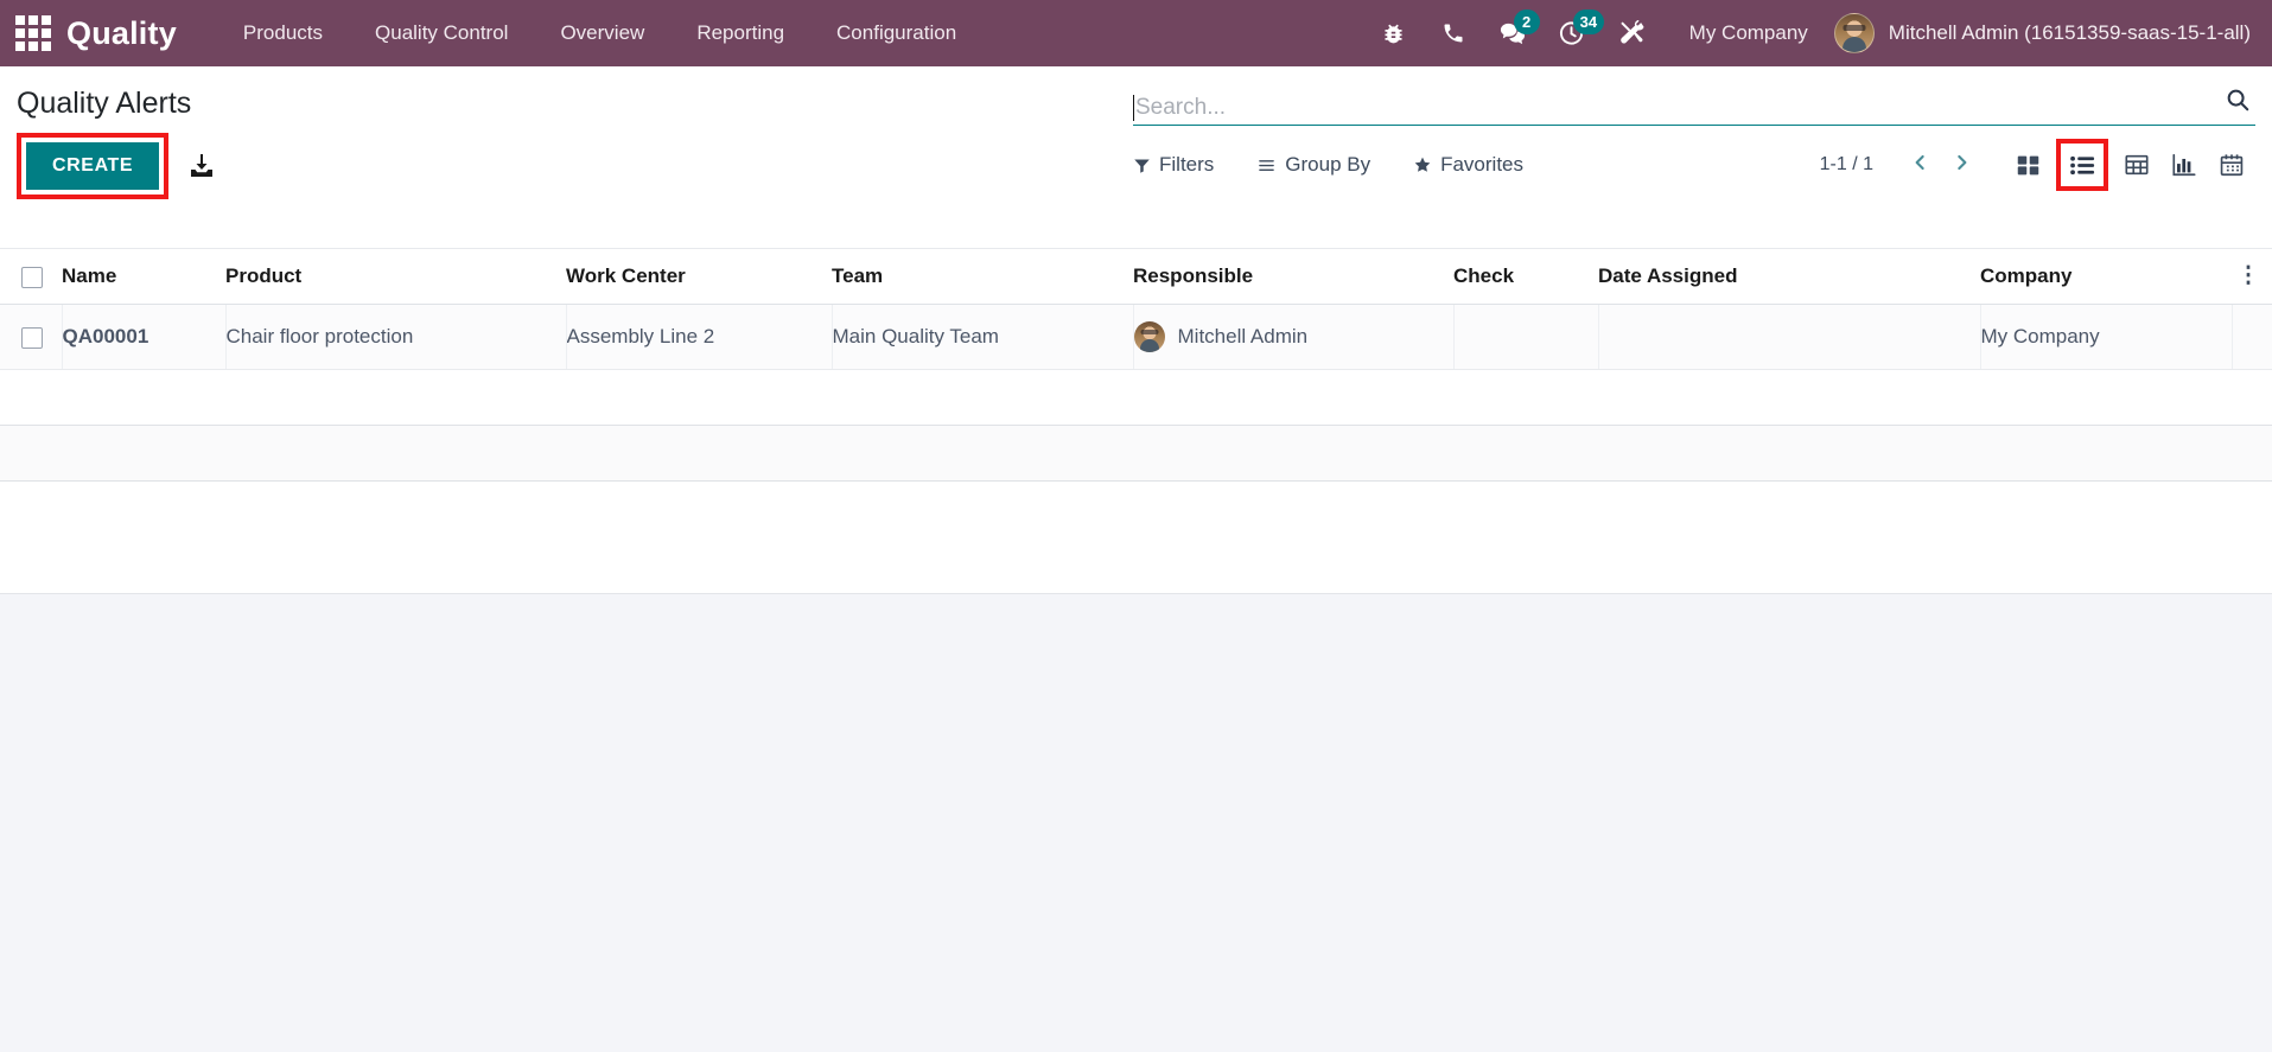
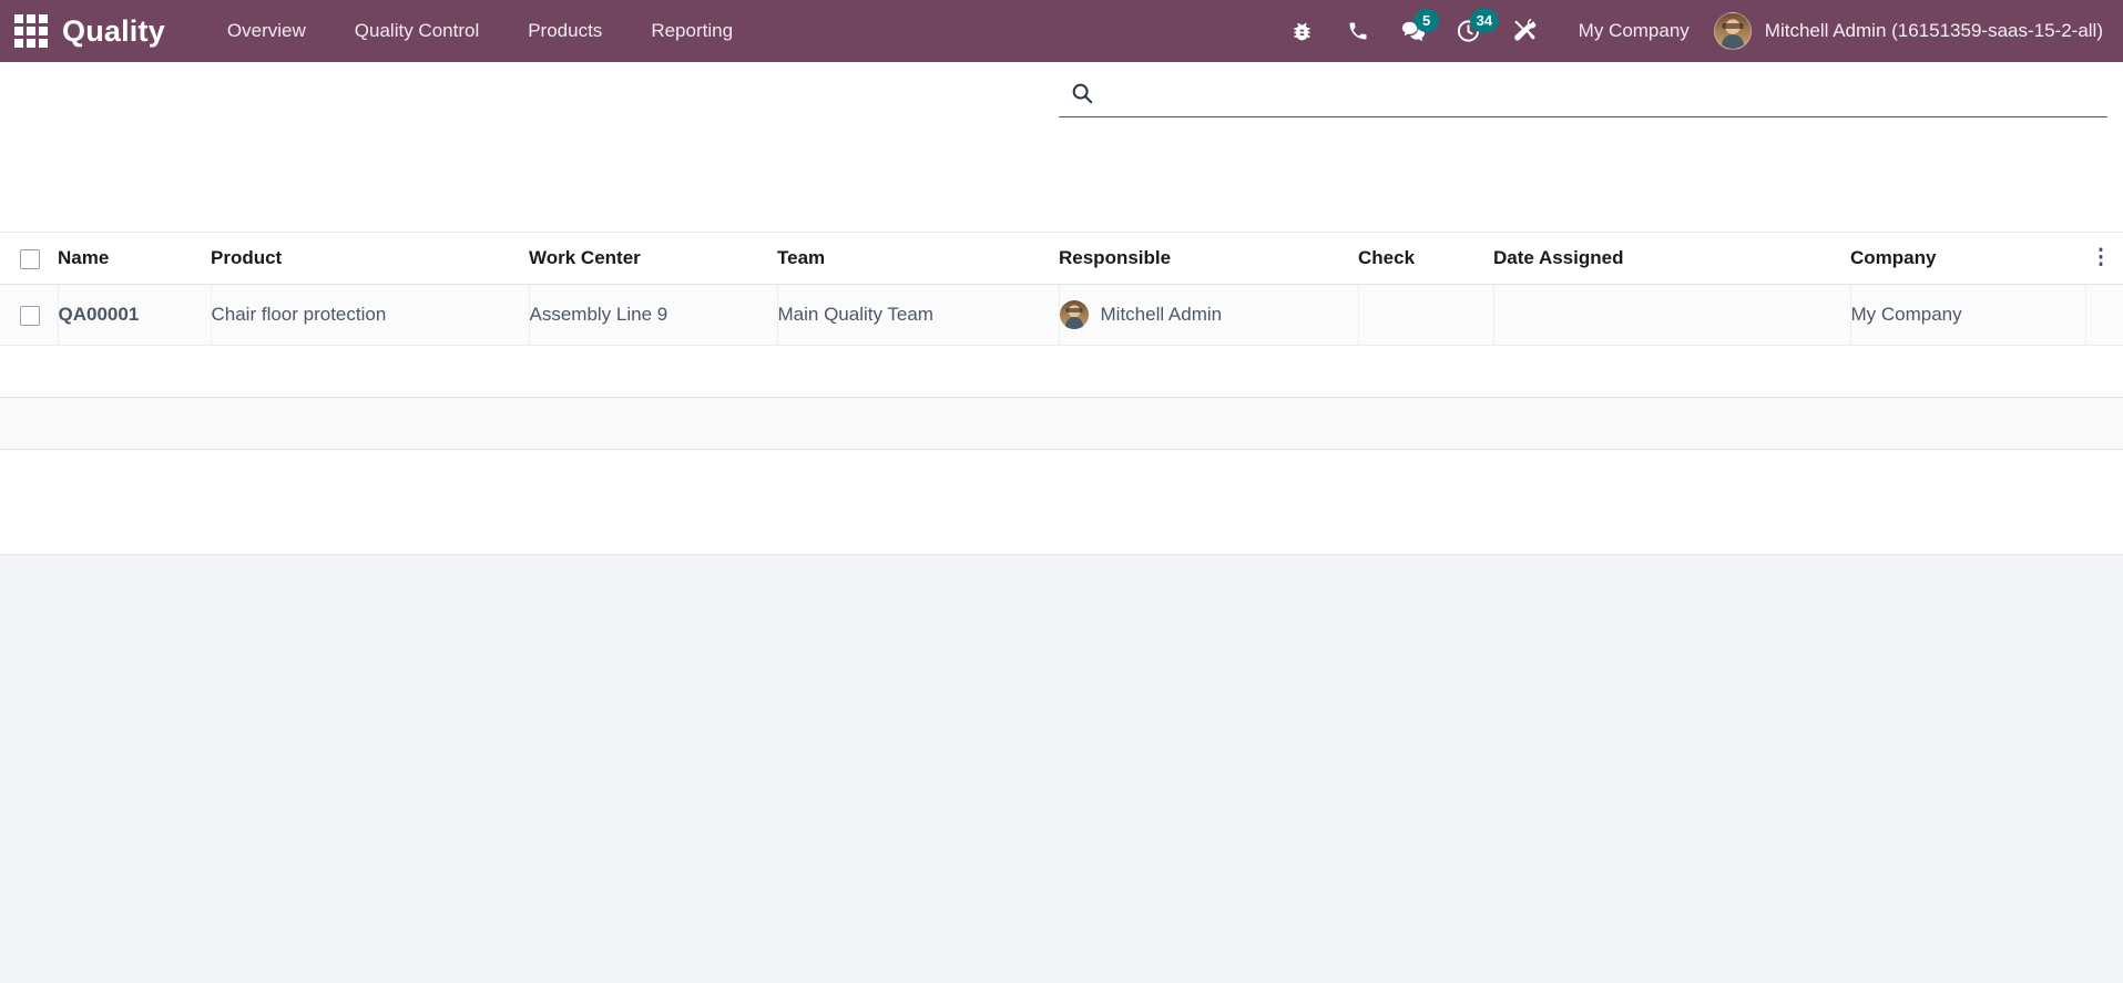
  Quality
- Products
+ Overview
  Quality Control
- Overview
+ Products
  Reporting
- Configuration
- 2
+ 5
  34
  My Company
- Mitchell Admin (16151359-saas-15-1-all)
+ Mitchell Admin (16151359-saas-15-2-all)
- Quality Alerts
- CREATE
- Search...
- Filters
- Group By
- Favorites
- 1-1 / 1
  	Name	Product	Work Center	Team	Responsible	Check	Date Assigned	Company	⋮
- 	QA00001	Chair floor protection	Assembly Line 2	Main Quality Team	Mitchell Admin			My Company
+ 	QA00001	Chair floor protection	Assembly Line 9	Main Quality Team	Mitchell Admin			My Company
